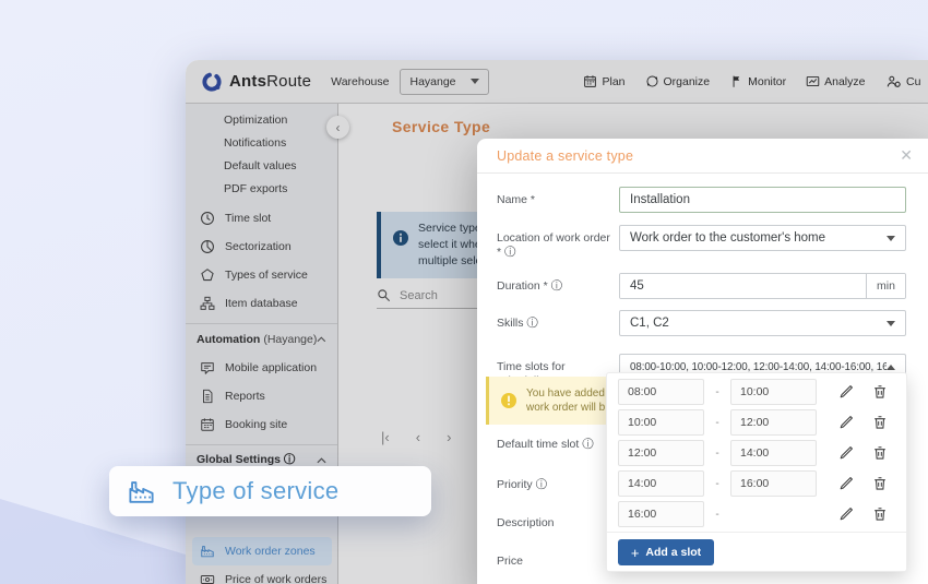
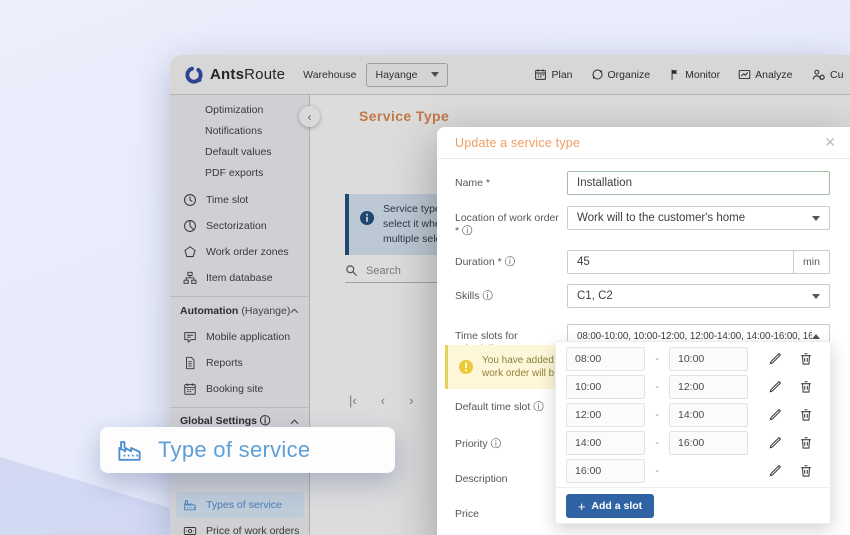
  AntsRoute
  Warehouse
  Hayange
  Plan
  Organize
  Monitor
  Analyze
  Cu
  Optimization
  Notifications
  Default values
  PDF exports
  Time slot
  Sectorization
- Types of service
+ Work order zones
  Item database
  Automation
  (Hayange)
  Mobile application
  Reports
  Booking site
  Global Settings ⓘ
- Work order zones
+ Types of service
  Price of work orders
  ‹
  Service Type
  Service typ
  select it wh
  multiple sel
  Search
  |‹
  ‹
  ›
  Update a service type
  ✕
  Name *
  Installation
  Location of work order * ⓘ
- Work order to the customer's home
+ Work will to the customer's home
  Duration * ⓘ
  45
  min
  Skills ⓘ
  C1, C2
  08:00-10:00, 10:00-12:00, 12:00-14:00, 14:00-16:00, 16
  You have added
  work order will b
  Default time slot ⓘ
  Priority ⓘ
  Description
  Price
  08:00
  -
  10:00
  10:00
  -
  12:00
  12:00
  -
  14:00
  14:00
  -
  16:00
  16:00
  -
  +
  Add a slot
  Type of service
